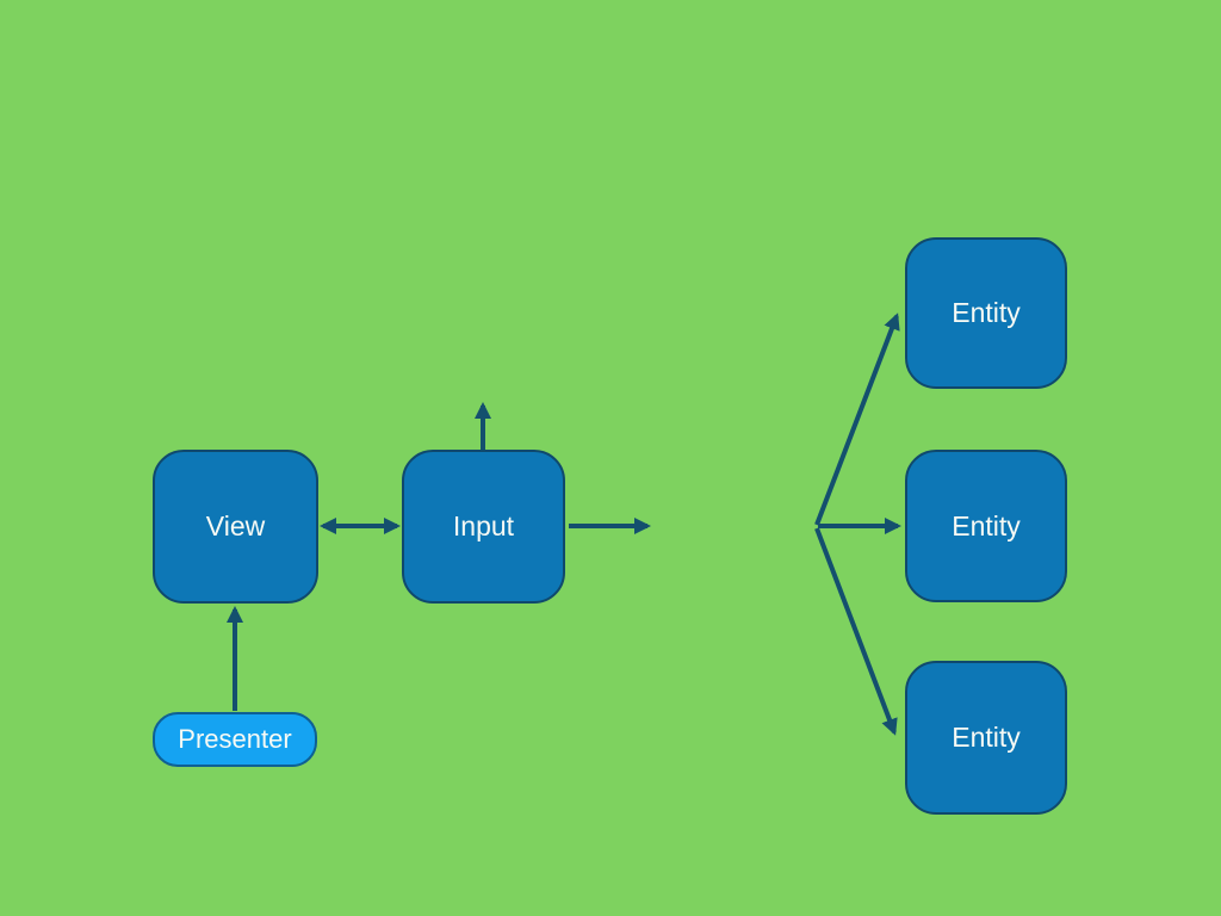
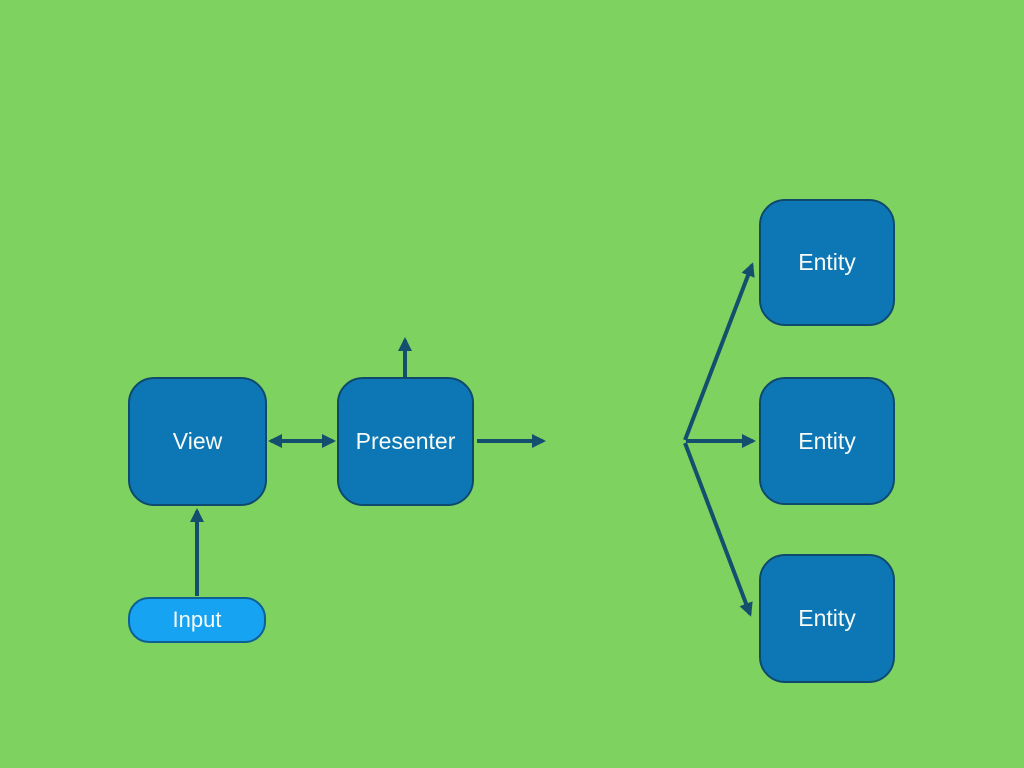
  View
- Input
+ Presenter
  Entity
  Entity
  Entity
- Presenter
+ Input
